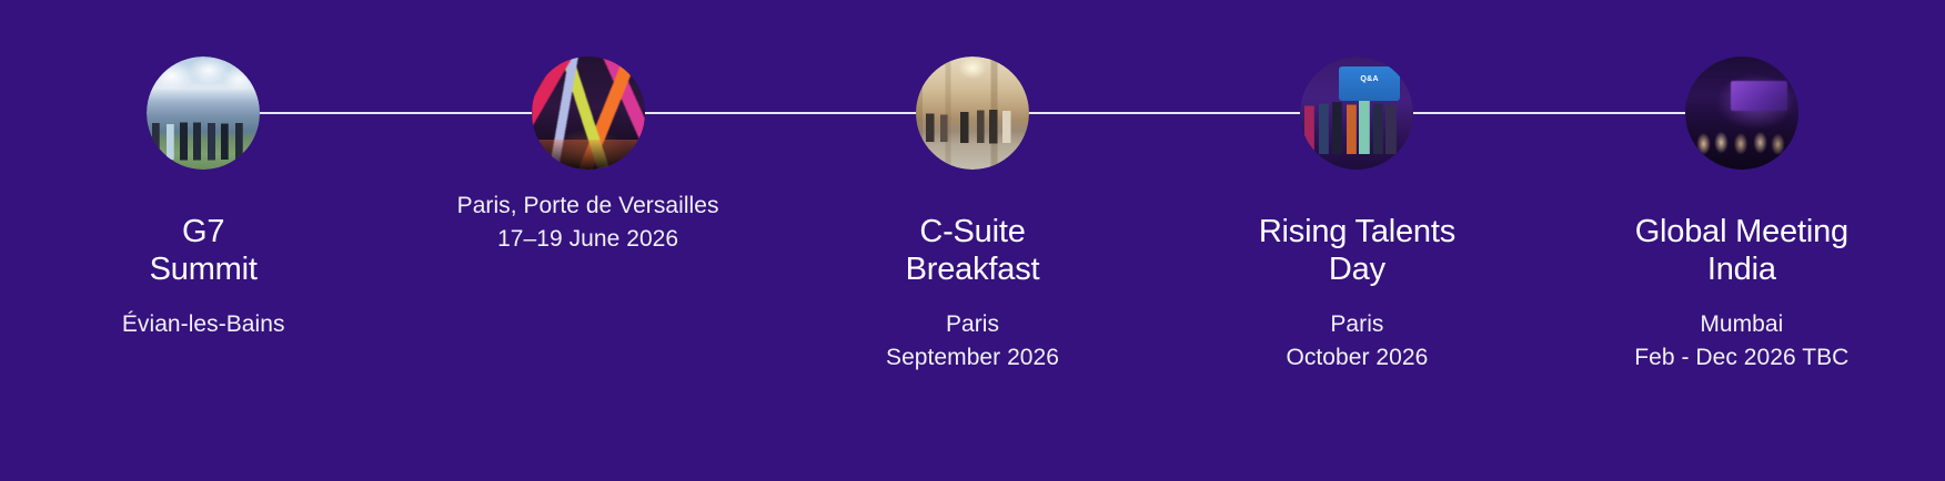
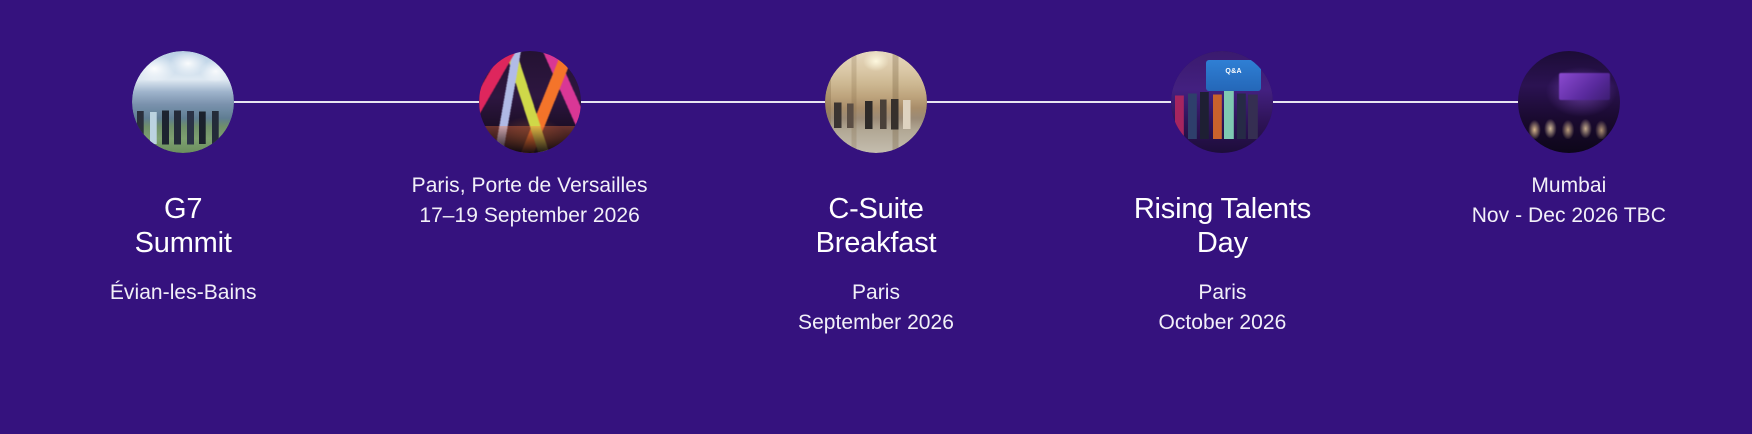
  G7
  Summit
  Évian-les-Bains
  Paris, Porte de Versailles
- 17–19 June 2026
+ 17–19 September 2026
  C-Suite
  Breakfast
  Paris
  September 2026
  Rising Talents
  Day
  Paris
  October 2026
- Global Meeting
- India
  Mumbai
- Feb - Dec 2026 TBC
+ Nov - Dec 2026 TBC
